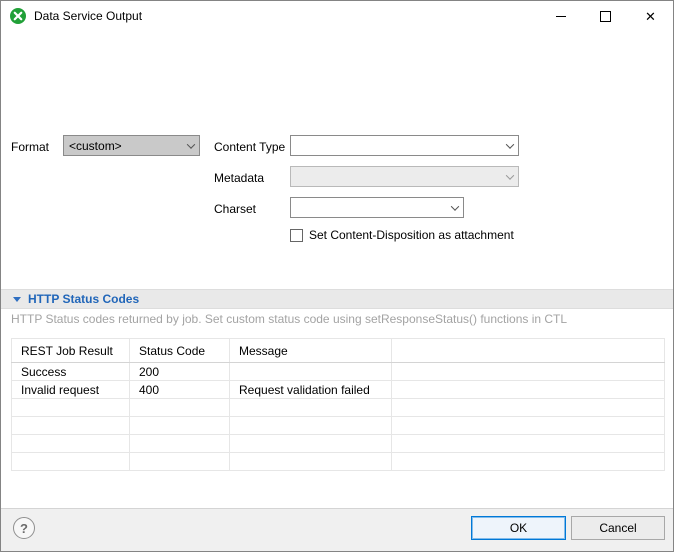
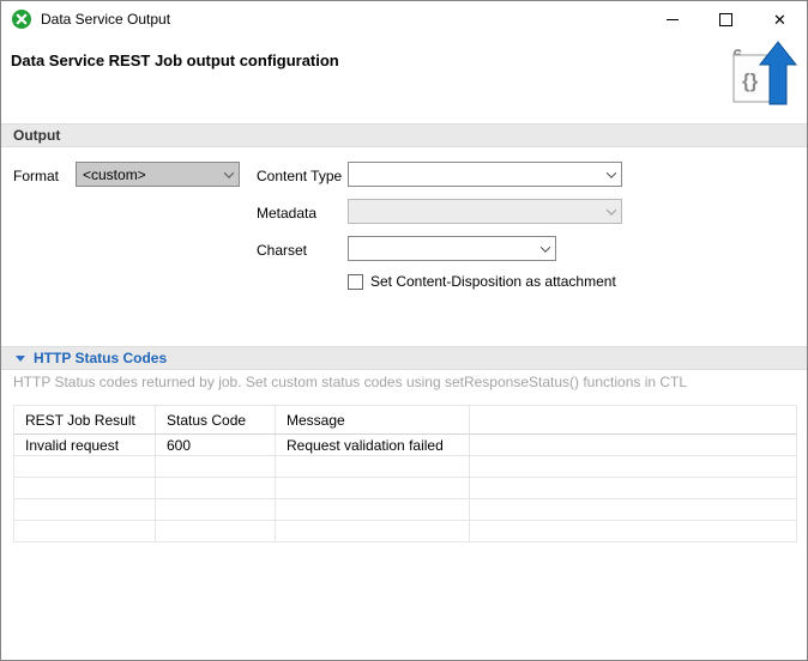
  Data Service Output
  ✕
+ Data Service REST Job output configuration
+ {}
+ Output
  Format
  Content Type
  Metadata
  Charset
  <custom>
  Set Content-Disposition as attachment
  HTTP Status Codes
- HTTP Status codes returned by job. Set custom status code using setResponseStatus() functions in CTL
+ HTTP Status codes returned by job. Set custom status codes using setResponseStatus() functions in CTL
  REST Job Result	Status Code	Message
- Success	200
- Invalid request	400	Request validation failed
+ Invalid request	600	Request validation failed
- ?
- OK
- Cancel
